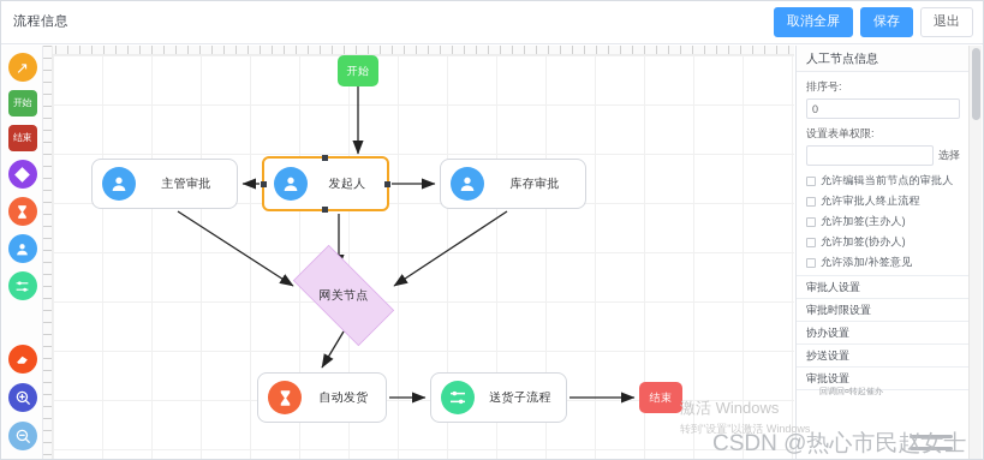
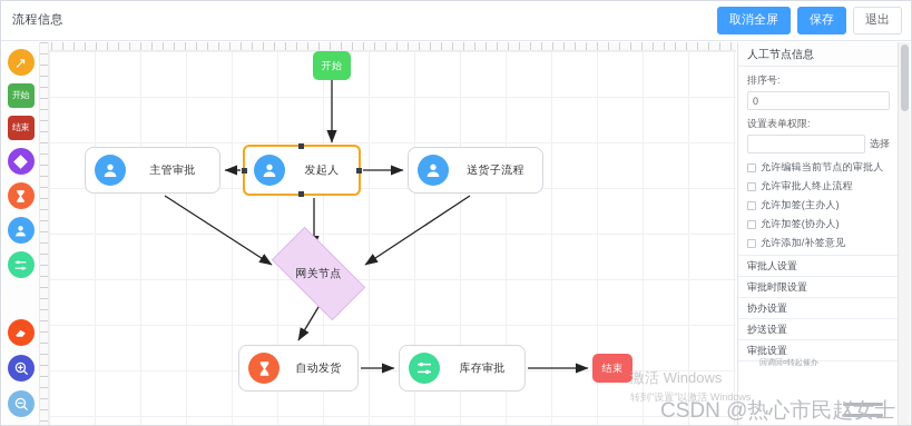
  流程信息
  取消全屏
  保存
  退出
  ↗
  开始
  结束
  开始
  主管审批
  发起人
- 库存审批
+ 送货子流程
  网关节点
  自动发货
- 送货子流程
+ 库存审批
  结束
  人工节点信息
  排序号:
  0
  设置表单权限:
  选择
  允许编辑当前节点的审批人
  允许审批人终止流程
  允许加签(主办人)
  允许加签(协办人)
  允许添加/补签意见
  审批人设置
  审批时限设置
  协办设置
  抄送设置
  审批设置
  激活 Windows
  转到"设置"以激活 Windows。
  CSDN @热心市民赵女士
